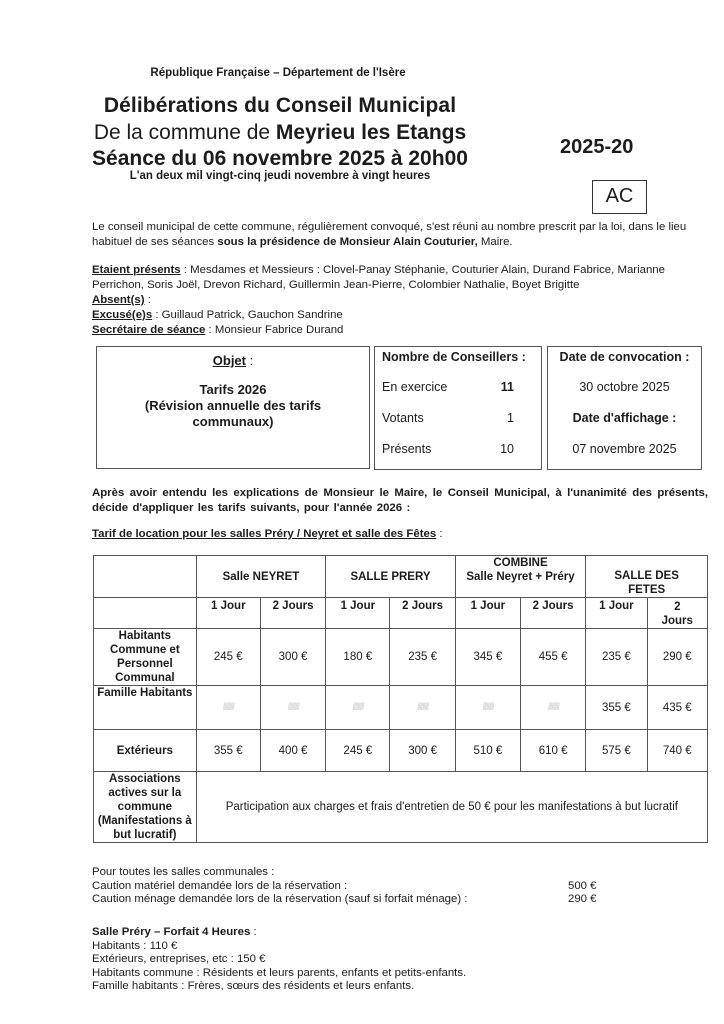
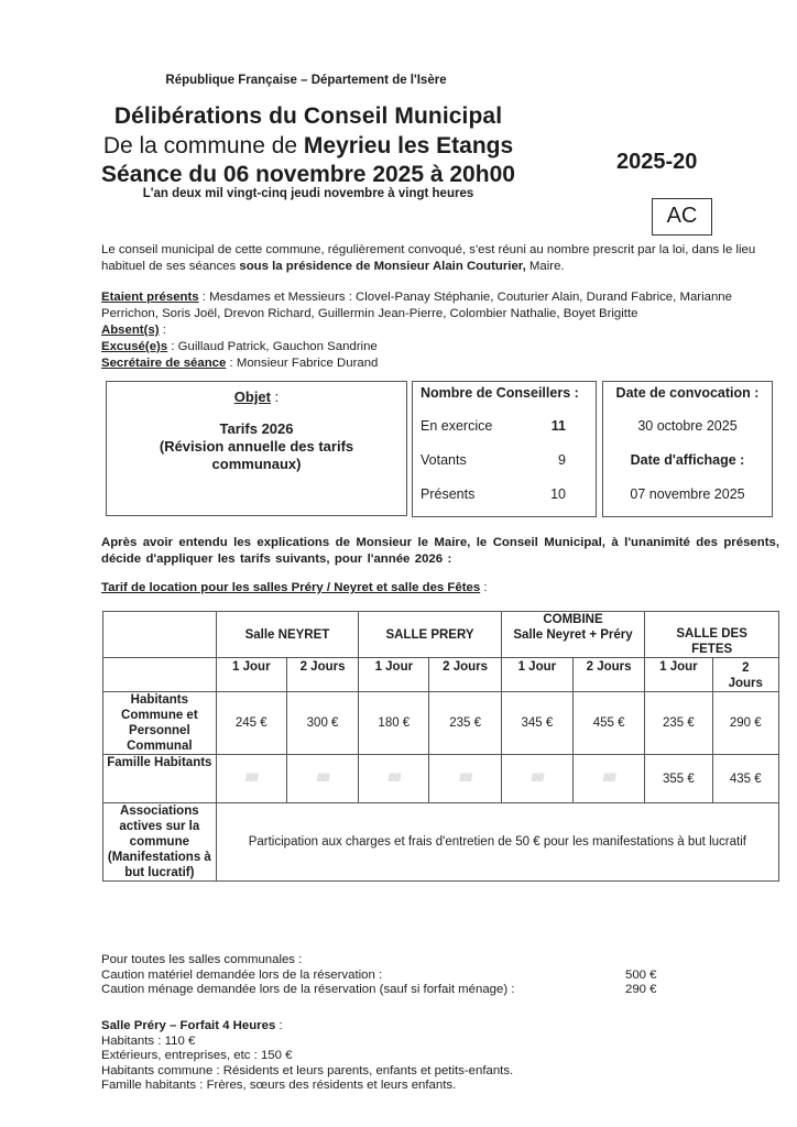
  République Française – Département de l'Isère
  Délibérations du Conseil Municipal
  De la commune de Meyrieu les Etangs
  Séance du 06 novembre 2025 à 20h00
  L'an deux mil vingt-cinq jeudi novembre à vingt heures
  2025-20
  AC
  Le conseil municipal de cette commune, régulièrement convoqué, s'est réuni au nombre prescrit par la loi, dans le lieu habituel de ses séances sous la présidence de Monsieur Alain Couturier, Maire.
  Etaient présents : Mesdames et Messieurs : Clovel-Panay Stéphanie, Couturier Alain, Durand Fabrice, Marianne Perrichon, Soris Joël, Drevon Richard, Guillermin Jean-Pierre, Colombier Nathalie, Boyet Brigitte
  Absent(s) :
  Excusé(e)s : Guillaud Patrick, Gauchon Sandrine
  Secrétaire de séance : Monsieur Fabrice Durand
  Objet :
  Tarifs 2026
  (Révision annuelle des tarifs communaux)
  Nombre de Conseillers :
  En exercice
  11
  Votants
- 1
+ 9
  Présents
  10
  Date de convocation :
  30 octobre 2025
  Date d'affichage :
  07 novembre 2025
  Après avoir entendu les explications de Monsieur le Maire, le Conseil Municipal, à l'unanimité des présents, décide d'appliquer les tarifs suivants, pour l'année 2026 :
  Tarif de location pour les salles Préry / Neyret et salle des Fêtes :
  	Salle NEYRET	SALLE PRERY	COMBINESalle Neyret + Préry	SALLE DES FETES
  	1 Jour	2 Jours	1 Jour	2 Jours	1 Jour	2 Jours	1 Jour	2 Jours
  Habitants Commune et Personnel Communal	245 €	300 €	180 €	235 €	345 €	455 €	235 €	290 €
  Famille Habitants	lllllllll	lllllllll	lllllllll	lllllllll	lllllllll	lllllllll	355 €	435 €
- Extérieurs	355 €	400 €	245 €	300 €	510 €	610 €	575 €	740 €
  Associations actives sur la commune (Manifestations à but lucratif)	Participation aux charges et frais d'entretien de 50 € pour les manifestations à but lucratif
  Pour toutes les salles communales :
  Caution matériel demandée lors de la réservation :
  500 €
  Caution ménage demandée lors de la réservation (sauf si forfait ménage) :
  290 €
  Salle Préry – Forfait 4 Heures :
  Habitants : 110 €
  Extérieurs, entreprises, etc : 150 €
  Habitants commune : Résidents et leurs parents, enfants et petits-enfants.
  Famille habitants : Frères, sœurs des résidents et leurs enfants.
